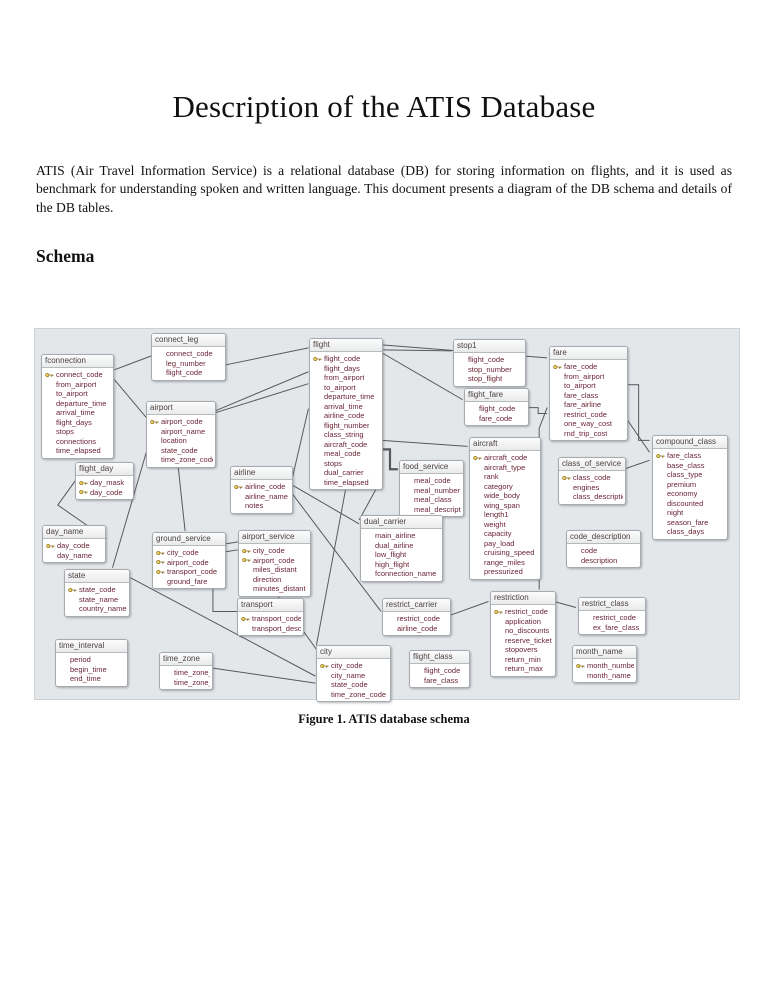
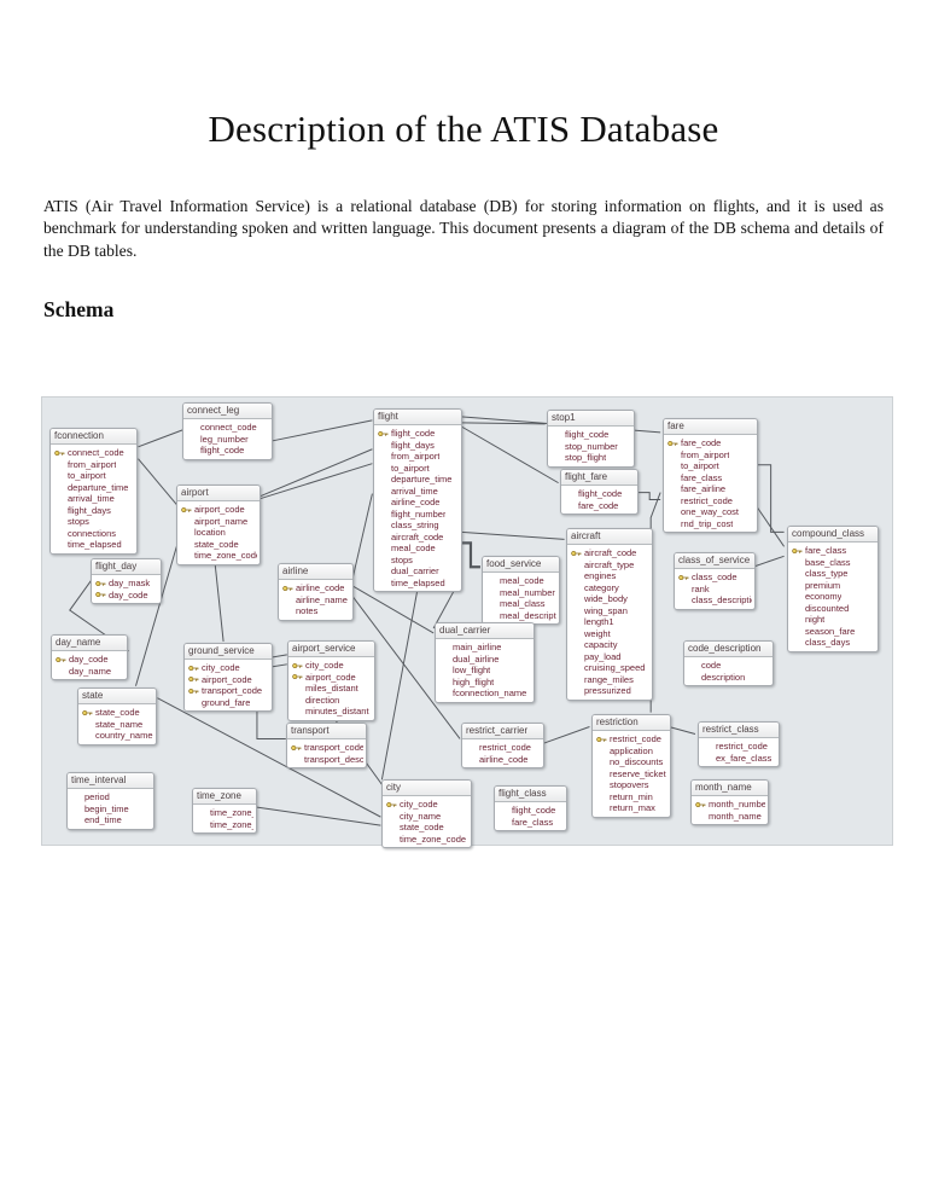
  Description of the ATIS Database
  ATIS (Air Travel Information Service) is a relational database (DB) for storing information on flights, and it is used as benchmark for understanding spoken and written language. This document presents a diagram of the DB schema and details of the DB tables.
  Schema
  fconnection
  connect_code
  from_airport
  to_airport
  departure_time
  arrival_time
  flight_days
  stops
  connections
  time_elapsed
  connect_leg
  connect_code
  leg_number
  flight_code
  flight
  flight_code
  flight_days
  from_airport
  to_airport
  departure_time
  arrival_time
  airline_code
  flight_number
  class_string
  aircraft_code
  meal_code
  stops
  dual_carrier
  time_elapsed
  stop1
  flight_code
  stop_number
  stop_flight
  flight_fare
  flight_code
  fare_code
  fare
  fare_code
  from_airport
  to_airport
  fare_class
  fare_airline
  restrict_code
  one_way_cost
  rnd_trip_cost
  airport
  airport_code
  airport_name
  location
  state_code
  time_zone_cod
  compound_class
  fare_class
  base_class
  class_type
  premium
  economy
  discounted
  night
  season_fare
  class_days
  aircraft
  aircraft_code
  aircraft_type
- rank
+ engines
  category
  wide_body
  wing_span
  length1
  weight
  capacity
  pay_load
  cruising_speed
  range_miles
  pressurized
  class_of_service
  class_code
- engines
+ rank
  class_descripti
  food_service
  meal_code
  meal_number
  meal_class
  meal_descript
  airline
  airline_code
  airline_name
  notes
  flight_day
  day_mask
  day_code
  day_name
  day_code
  day_name
  dual_carrier
  main_airline
  dual_airline
  low_flight
  high_flight
  fconnection_name
  ground_service
  city_code
  airport_code
  transport_code
  ground_fare
  airport_service
  city_code
  airport_code
  miles_distant
  direction
  minutes_distant
  state
  state_code
  state_name
  country_name
  transport
  transport_code
  transport_desc
  restrict_carrier
  restrict_code
  airline_code
  restriction
  restrict_code
  application
  no_discounts
  reserve_ticket
  stopovers
  return_min
  return_max
  restrict_class
  restrict_code
  ex_fare_class
  code_description
  code
  description
  month_name
  month_numbe
  month_name
  time_interval
  period
  begin_time
  end_time
  time_zone
  time_zone
  time_zone
  city
  city_code
  city_name
  state_code
  time_zone_code
  flight_class
  flight_code
  fare_class
- Figure 1. ATIS database schema
